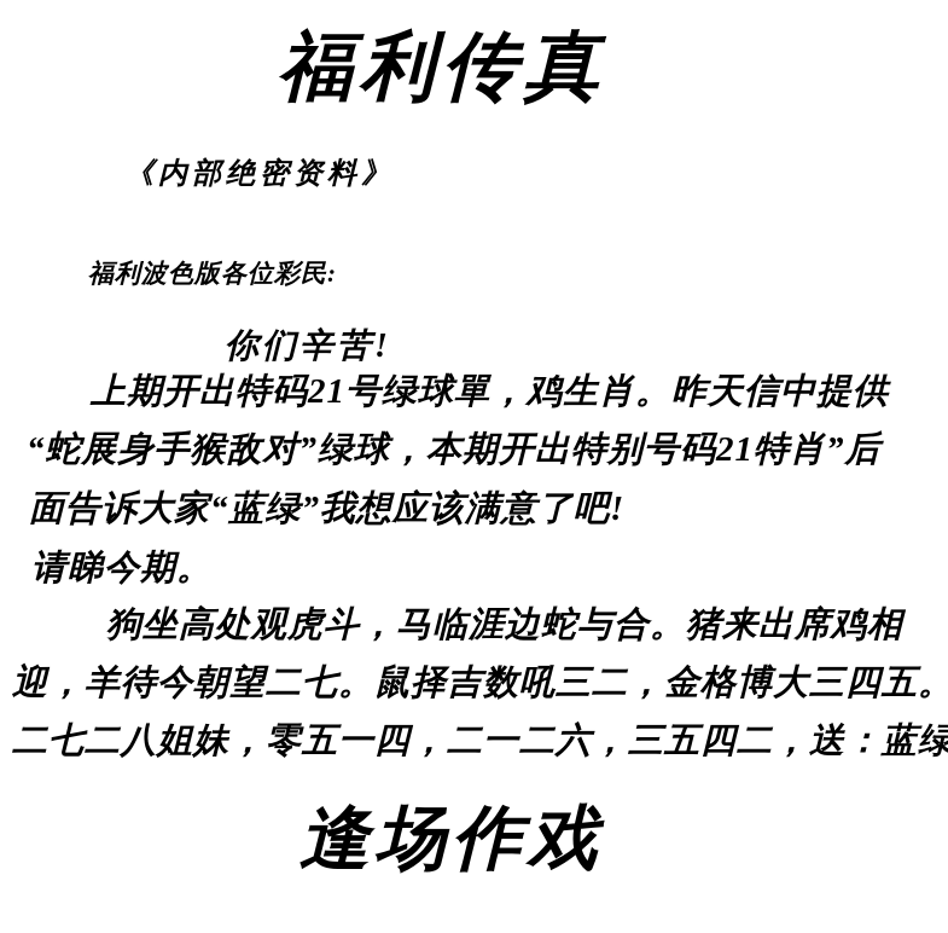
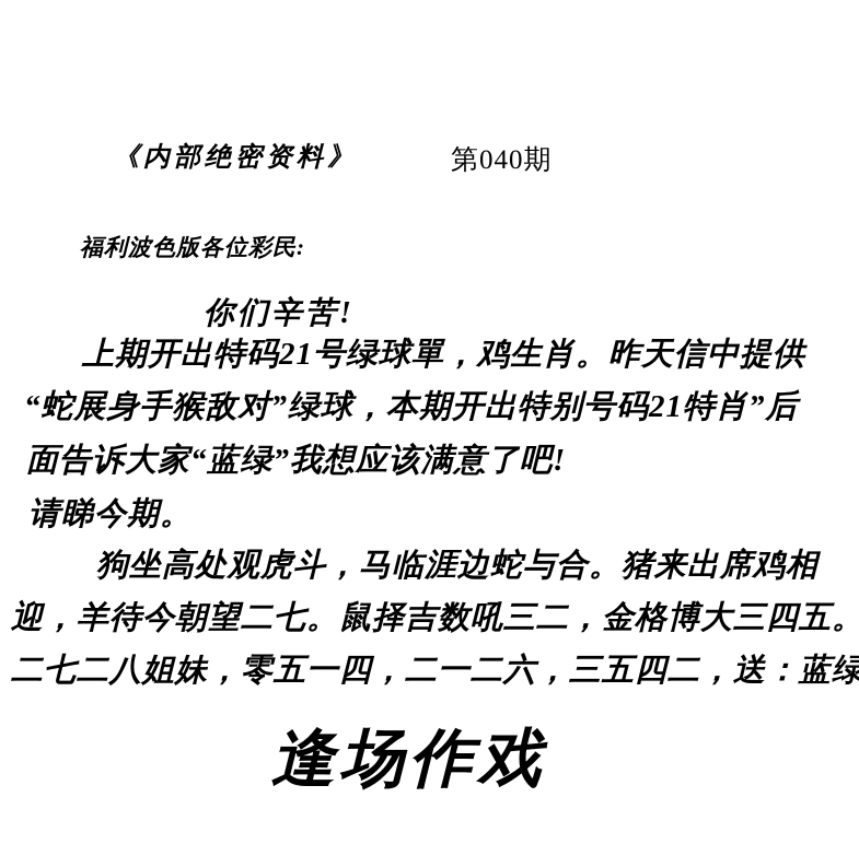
- 福利传真
  《内部绝密资料》
+ 第040期
  福利波色版各位彩民:
  你们辛苦!
  上期开出特码21号绿球單，鸡生肖。昨天信中提供
  “蛇展身手猴敌对”绿球，本期开出特别号码21特肖”后
  面告诉大家“蓝绿”我想应该满意了吧!
  请睇今期。
  狗坐高处观虎斗，马临涯边蛇与合。猪来出席鸡相
  迎，羊待今朝望二七。鼠择吉数吼三二，金格博大三四五。
  二七二八姐妹，零五一四，二一二六，三五四二，送：蓝绿
  逢场作戏
